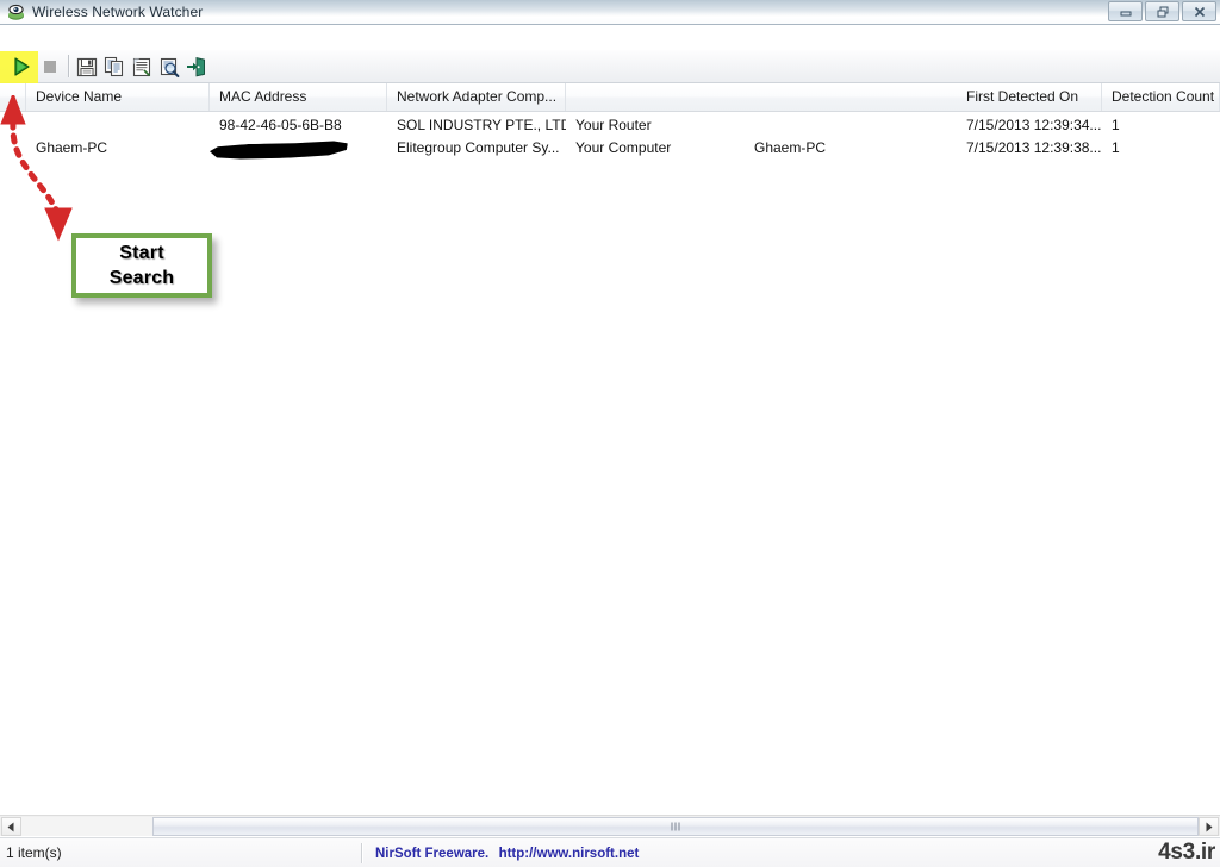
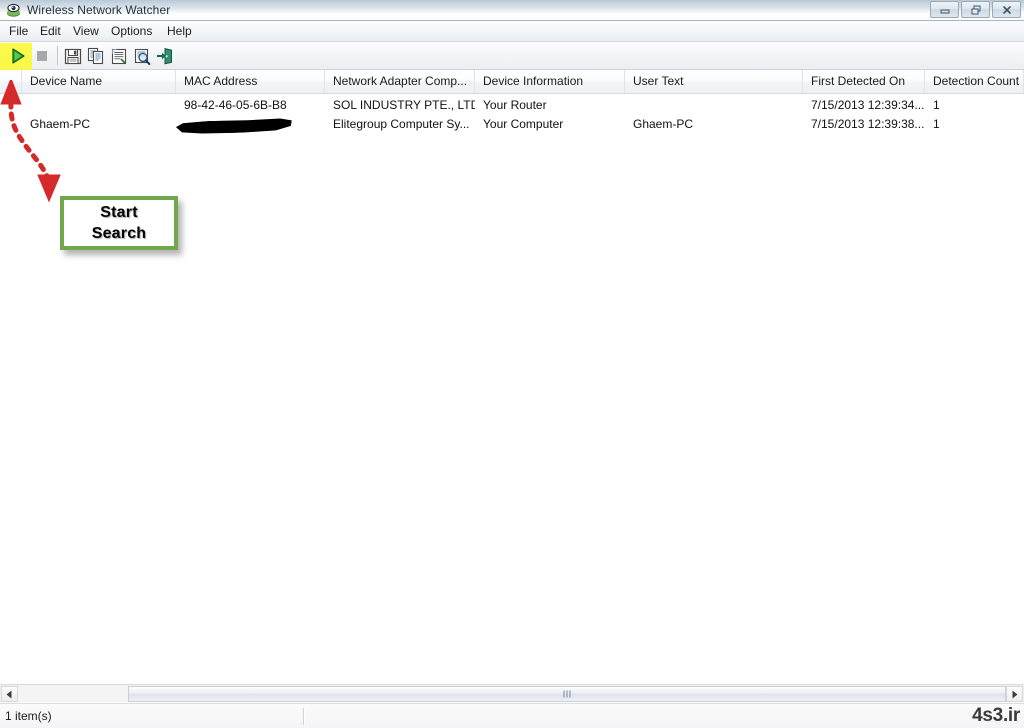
  Wireless Network Watcher
+ File
+ Edit
+ View
+ Options
+ Help
  Device Name
  MAC Address
  Network Adapter Comp...
+ Device Information
+ User Text
  First Detected On
  Detection Count
  98-42-46-05-6B-B8
  SOL INDUSTRY PTE., LTD
  Your Router
  7/15/2013 12:39:34...
  1
  Ghaem-PC
  Elitegroup Computer Sy...
  Your Computer
  Ghaem-PC
  7/15/2013 12:39:38...
  1
  Start
  Search
  1 item(s)
- NirSoft Freeware. http://www.nirsoft.net
  4s3.ir
